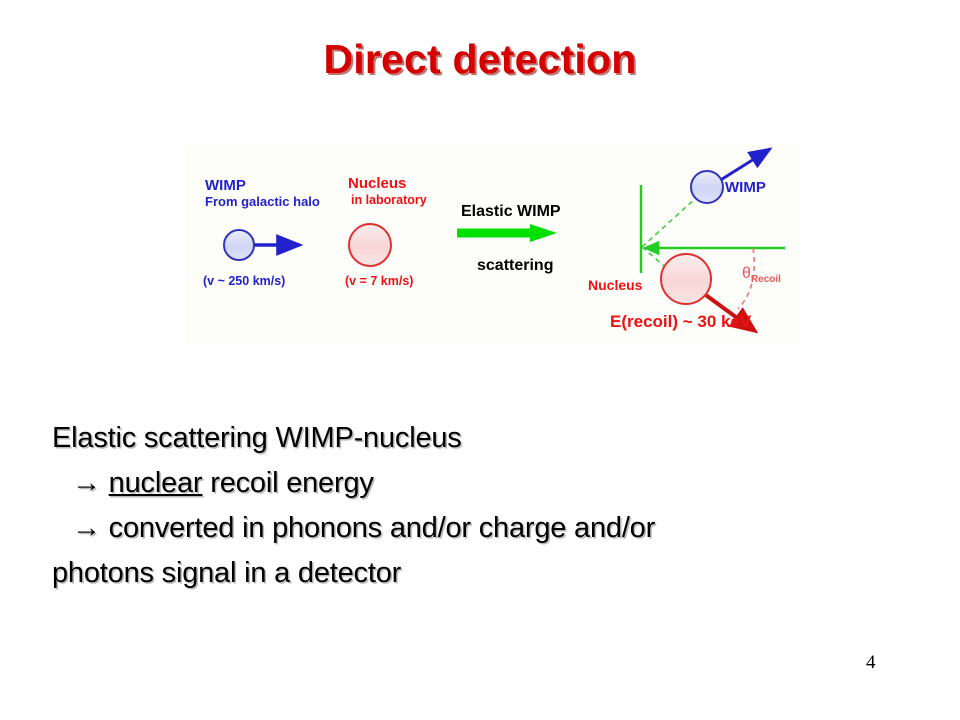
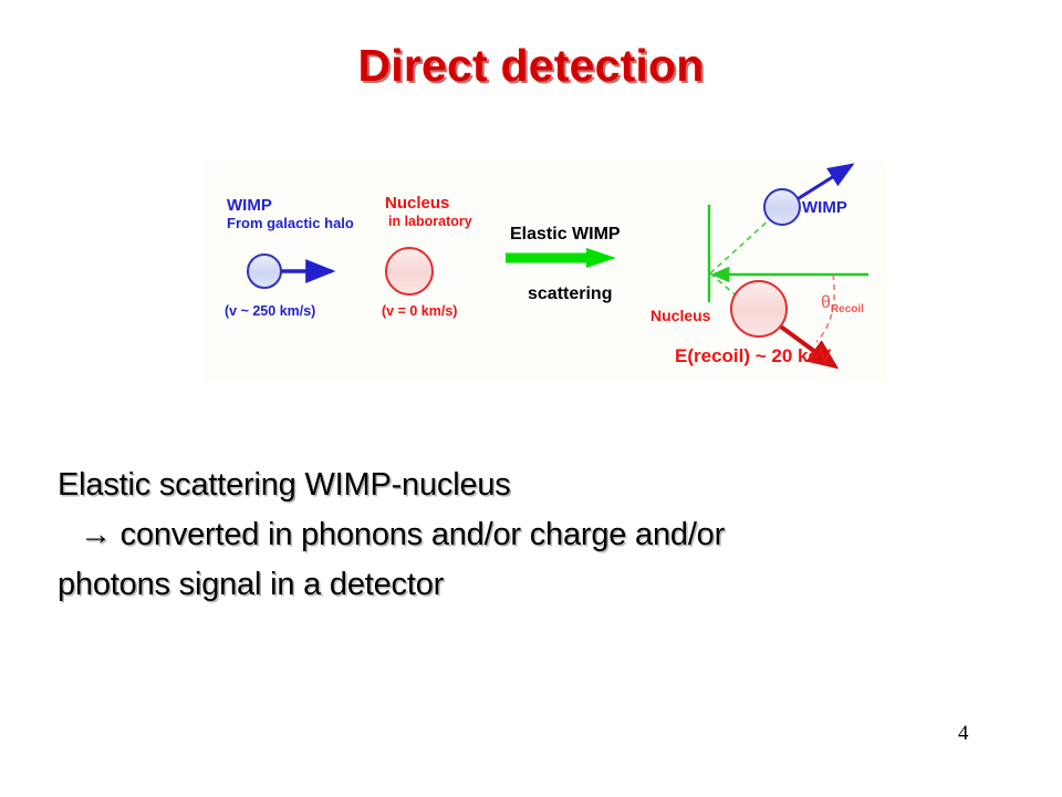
  Direct detection
  WIMP
  From galactic halo
  (v ~ 250 km/s)
  Nucleus
  in laboratory
- (v = 7 km/s)
+ (v = 0 km/s)
  Elastic WIMP
  scattering
  WIMP
  Nucleus
- E(recoil) ~ 30 keV
+ E(recoil) ~ 20 keV
  θRecoil
  Elastic scattering WIMP-nucleus
- → nuclear recoil energy
  → converted in phonons and/or charge and/or
  photons signal in a detector
  4
